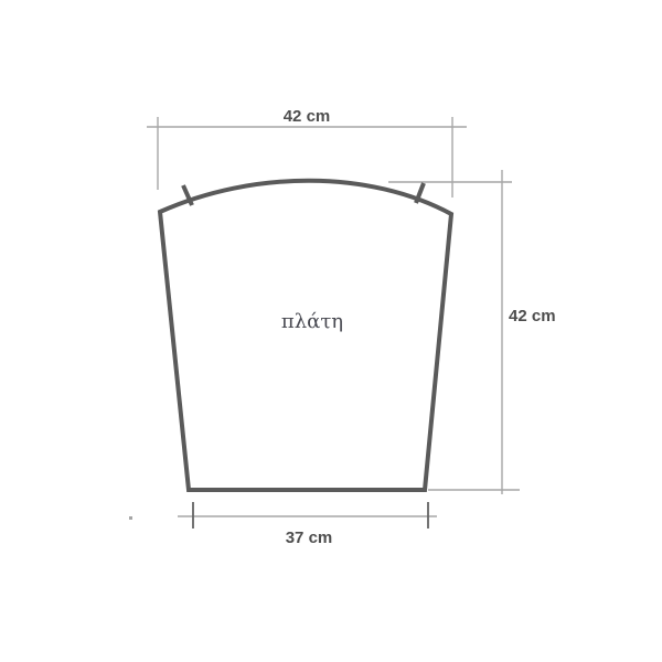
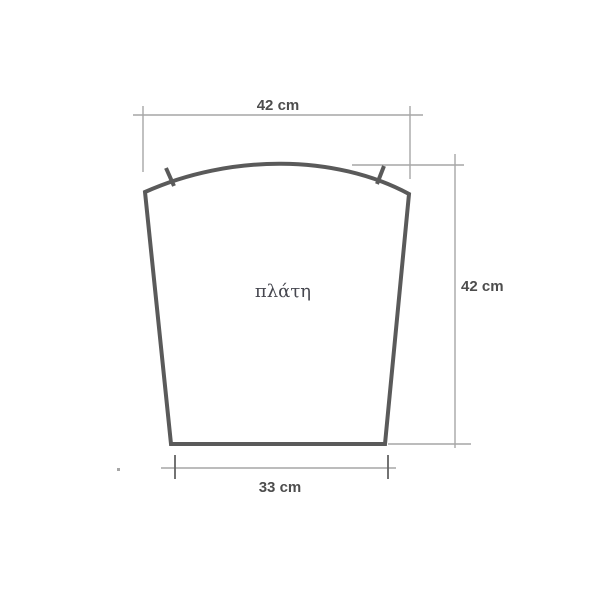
  42 cm
  42 cm
- 37 cm
+ 33 cm
  πλάτη
